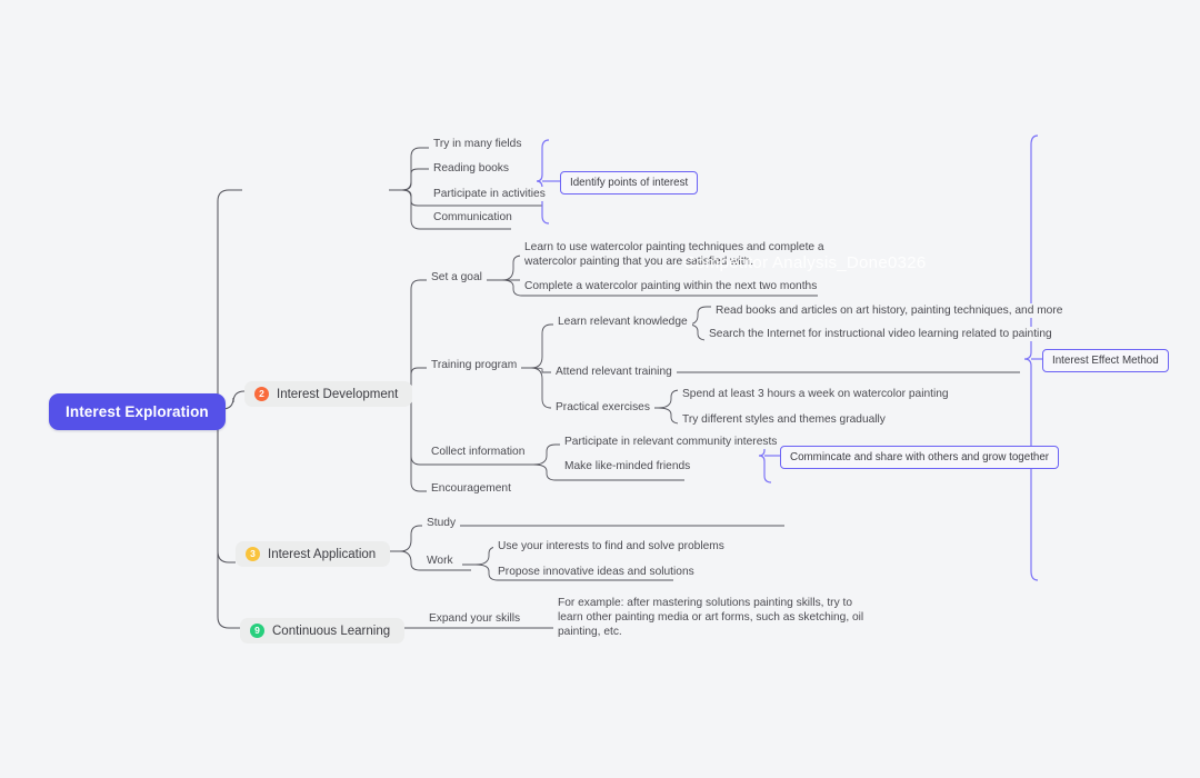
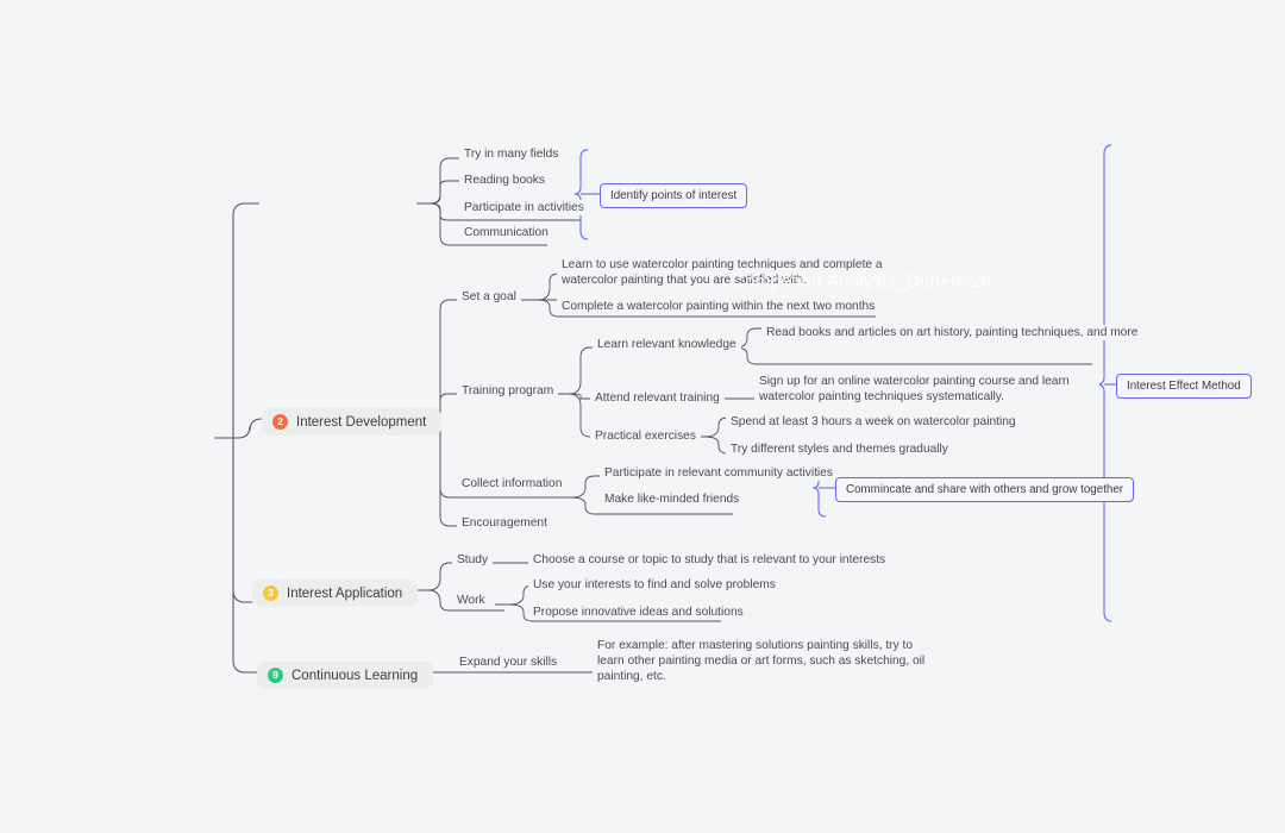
- Interest Exploration
  2
  Interest Development
  3
  Interest Application
  9
  Continuous Learning
  Try in many fields
  Reading books
  Participate in activities
  Communication
  Identify points of interest
  Set a goal
  Training program
  Collect information
  Encouragement
  Learn to use watercolor painting techniques and complete a watercolor painting that you are satisfied with.
  Complete a watercolor painting within the next two months
  Learn relevant knowledge
  Read books and articles on art history, painting techniques, and more
- Search the Internet for instructional video learning related to painting
  Attend relevant training
+ Sign up for an online watercolor painting course and learn watercolor painting techniques systematically.
  Practical exercises
  Spend at least 3 hours a week on watercolor painting
  Try different styles and themes gradually
- Participate in relevant community interests
+ Participate in relevant community activities
  Make like-minded friends
  Commincate and share with others and grow together
  Study
  Work
+ Choose a course or topic to study that is relevant to your interests
  Use your interests to find and solve problems
  Propose innovative ideas and solutions
  Expand your skills
  For example: after mastering solutions painting skills, try to learn other painting media or art forms, such as sketching, oil painting, etc.
  Interest Effect Method
  Competitor Analysis_Done0326
